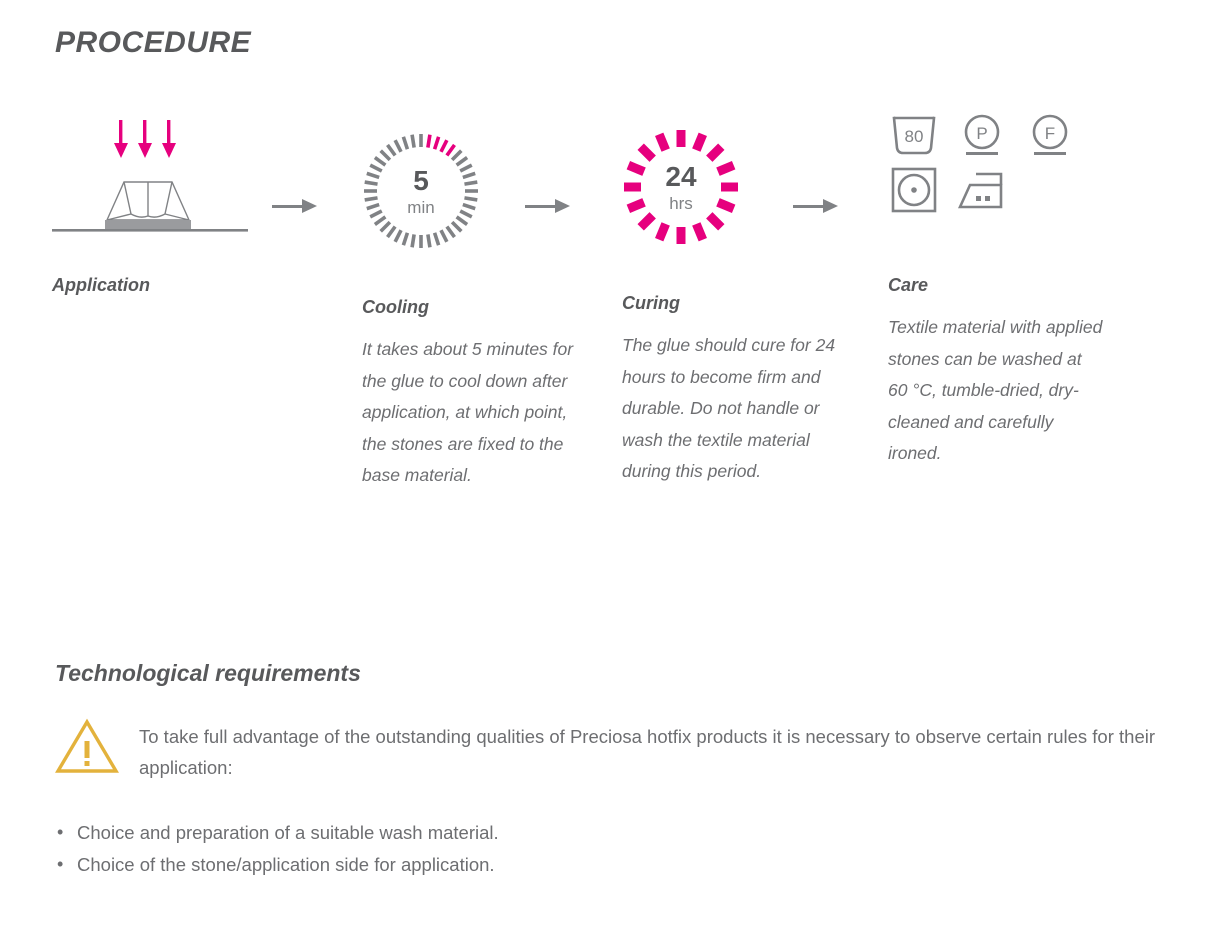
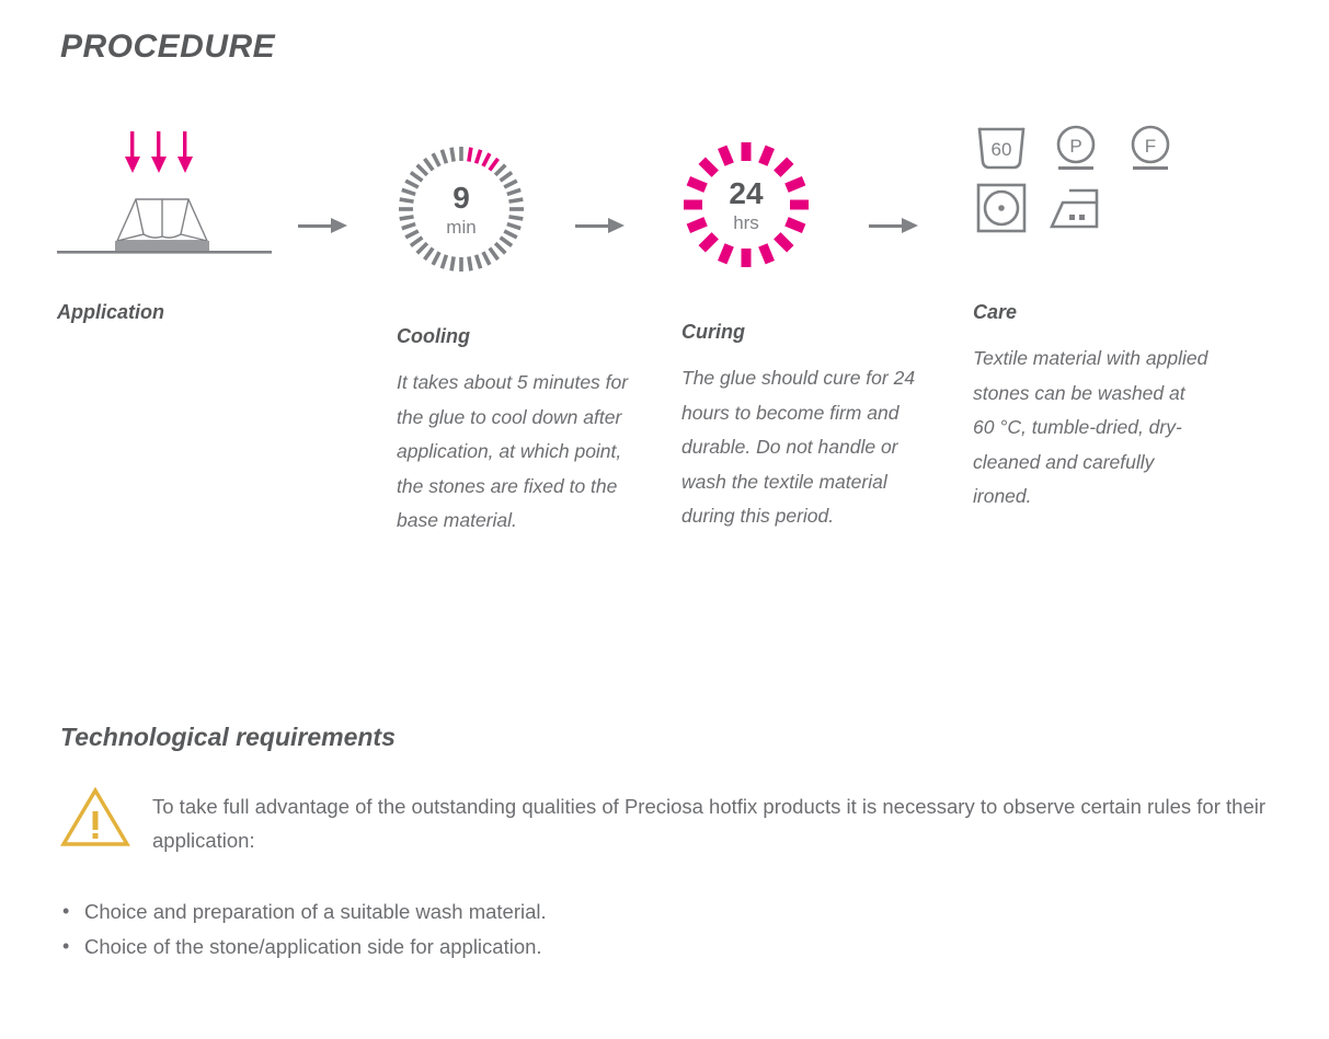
  PROCEDURE
  Application
- 5
+ 9
  min
  Cooling
  It takes about 5 minutes for the glue to cool down after application, at which point, the stones are fixed to the base material.
  24
  hrs
  Curing
  The glue should cure for 24 hours to become firm and durable. Do not handle or wash the textile material during this period.
- 80
+ 60
  P
  F
  Care
  Textile material with applied stones can be washed at 60 °C, tumble-dried, dry-cleaned and carefully ironed.
  Technological requirements
  To take full advantage of the outstanding qualities of Preciosa hotfix products it is necessary to observe certain rules for their application:
  Choice and preparation of a suitable wash material.
  Choice of the stone/application side for application.
